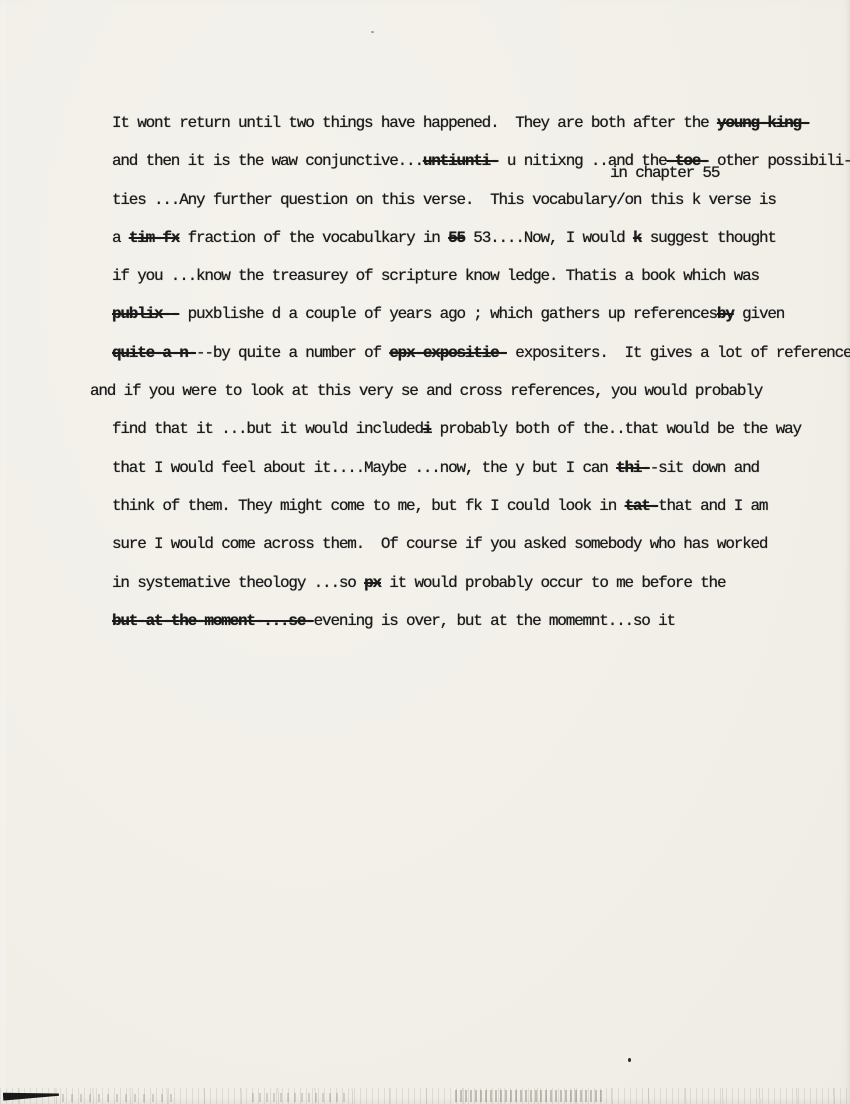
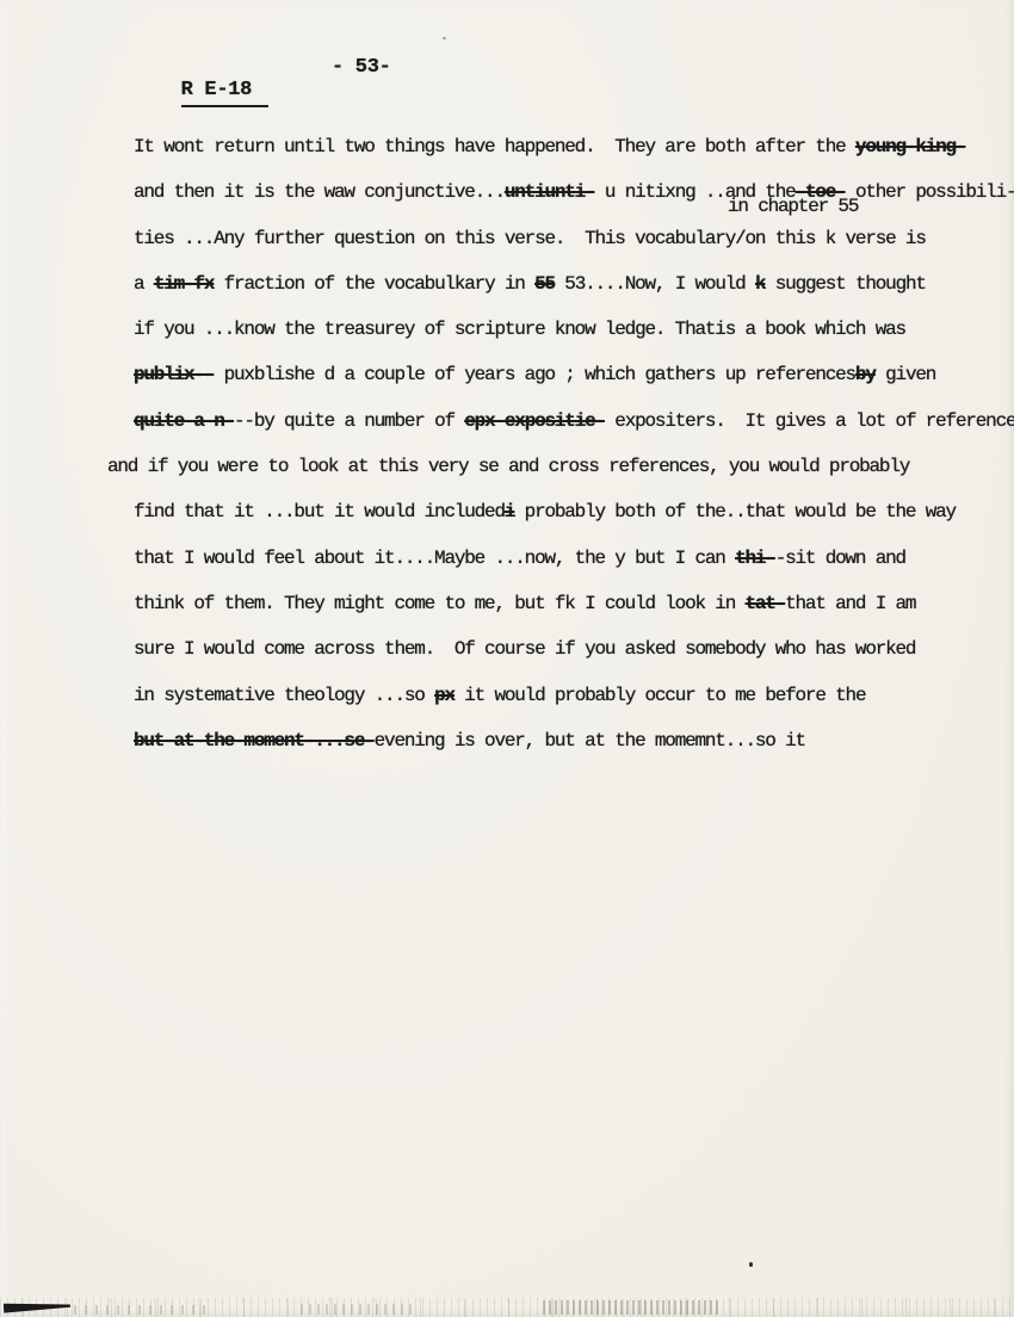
+ R E-18
+ - 53-
  in chapter 55
  It wont return until two things have happened. They are both after the young-king-
  and then it is the waw conjunctive...untiunti- u nitixng ..and the-toe- other possibili-
  ties ...Any further question on this verse. This vocabulary/on this k verse is
  a tim-fx fraction of the vocabulkary in 55 53....Now, I would k suggest thought
  if you ...know the treasurey of scripture know ledge. Thatis a book which was
  publix-- puxblishe d a couple of years ago ; which gathers up referencesby given
  quite-a-n---by quite a number of epx-expositie- expositers. It gives a lot of reference
  and if you were to look at this very se and cross references, you would probably
  find that it ...but it would includedi probably both of the..that would be the way
  that I would feel about it....Maybe ...now, the y but I can thi--sit down and
  think of them. They might come to me, but fk I could look in tat-that and I am
  sure I would come across them. Of course if you asked somebody who has worked
  in systemative theology ...so px it would probably occur to me before the
  but-at-the-moment-...se-evening is over, but at the momemnt...so it
